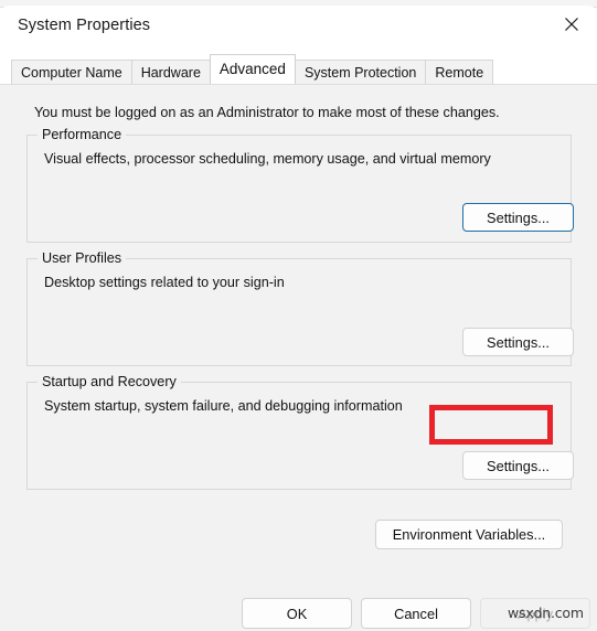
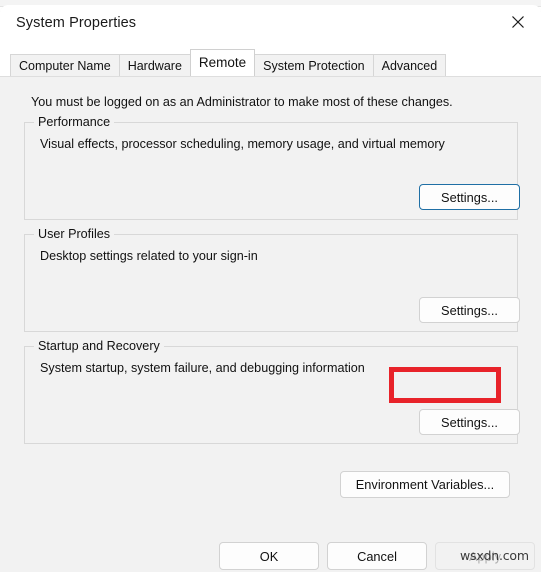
  System Properties
  Computer Name
  Hardware
- Advanced
+ Remote
  System Protection
- Remote
+ Advanced
  You must be logged on as an Administrator to make most of these changes.
  Performance
  Visual effects, processor scheduling, memory usage, and virtual memory
  Settings...
  User Profiles
  Desktop settings related to your sign-in
  Settings...
  Startup and Recovery
  System startup, system failure, and debugging information
  Settings...
  Environment Variables...
  OK
  Cancel
  Apply
  wsxdn.com
